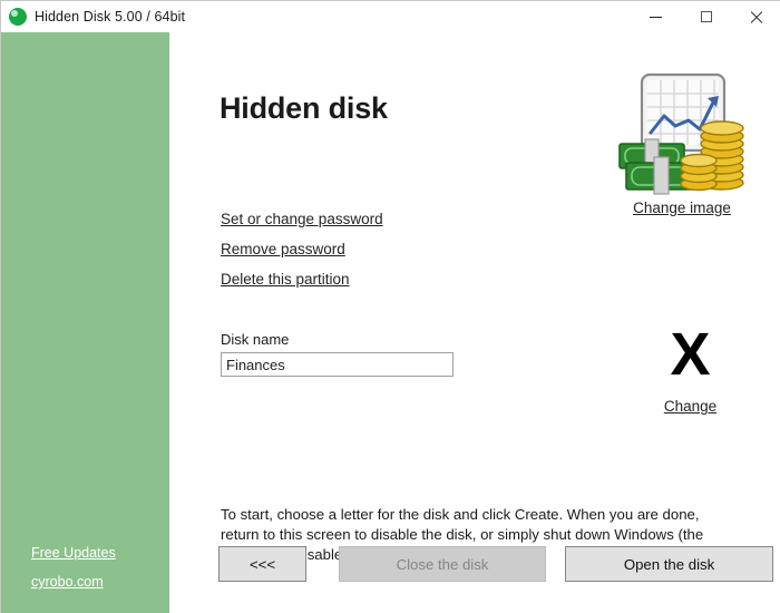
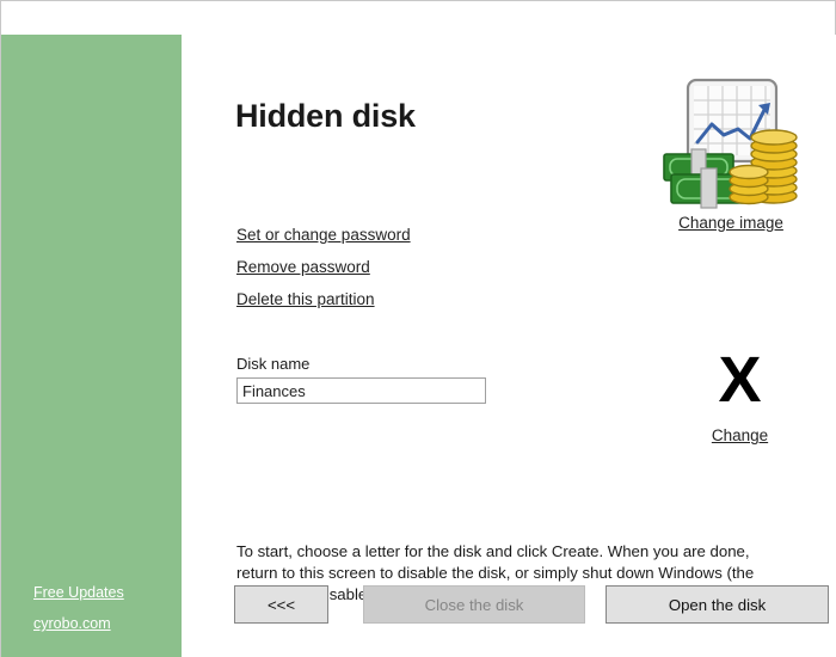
- Hidden Disk 5.00 / 64bit
  Free Updates
  cyrobo.com
  Hidden disk
  Set or change password
  Remove password
  Delete this partition
  Disk name
  Finances
  Change image
  X
  Change
  To start, choose a letter for the disk and click Create. When you are done, return to this screen to disable the disk, or simply shut down Windows (the sabl
  <<<
  Close the disk
  Open the disk
